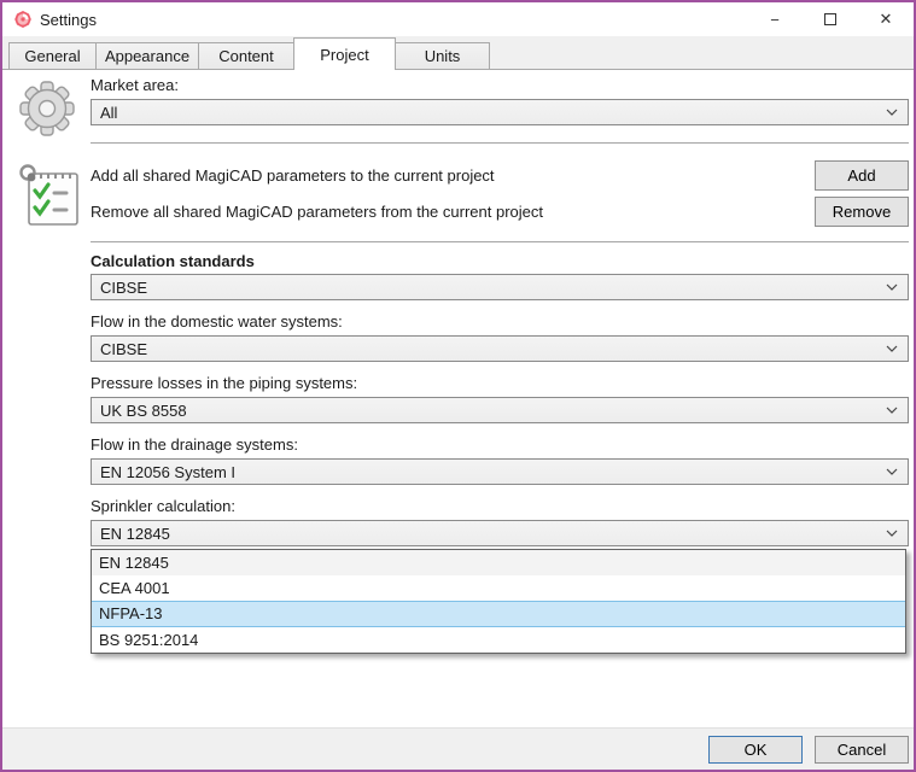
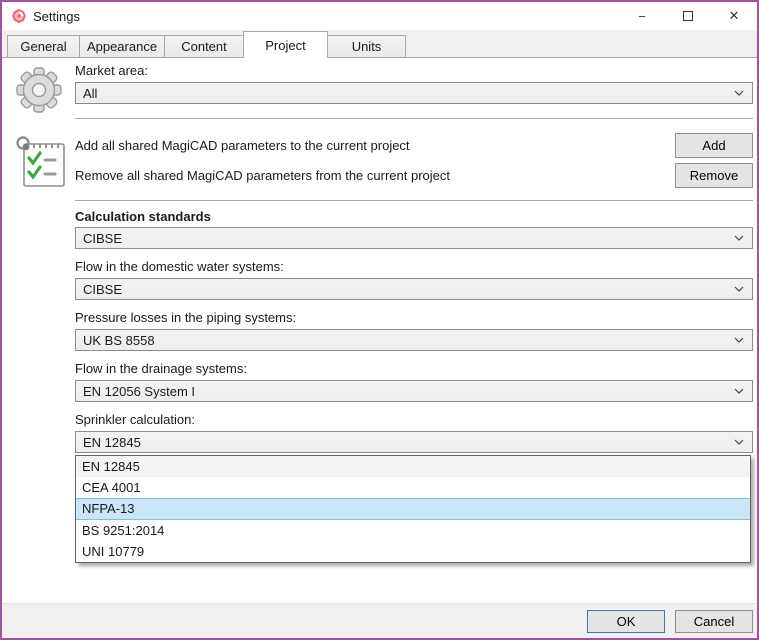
  Settings
  −
  ✕
  General
  Appearance
  Content
  Project
  Units
  Market area:
  All
  Add all shared MagiCAD parameters to the current project
  Add
  Remove all shared MagiCAD parameters from the current project
  Remove
  Calculation standards
  CIBSE
  Flow in the domestic water systems:
  CIBSE
  Pressure losses in the piping systems:
  UK BS 8558
  Flow in the drainage systems:
  EN 12056 System I
  Sprinkler calculation:
  EN 12845
  EN 12845
  CEA 4001
  NFPA-13
  BS 9251:2014
+ UNI 10779
  OK
  Cancel
